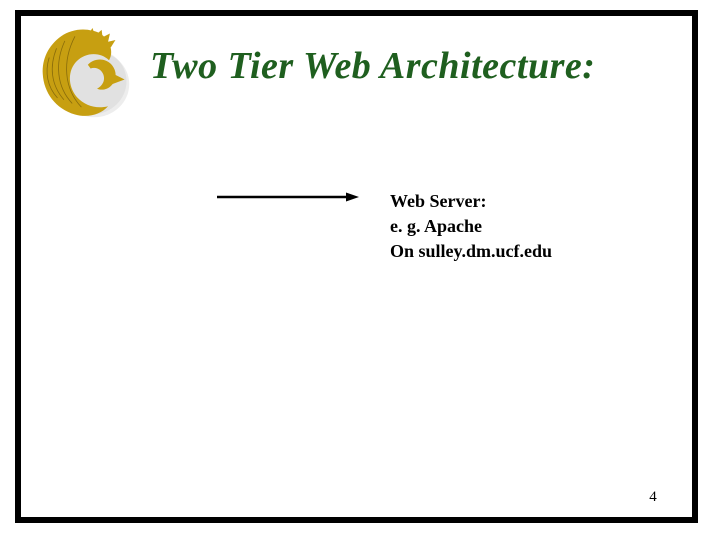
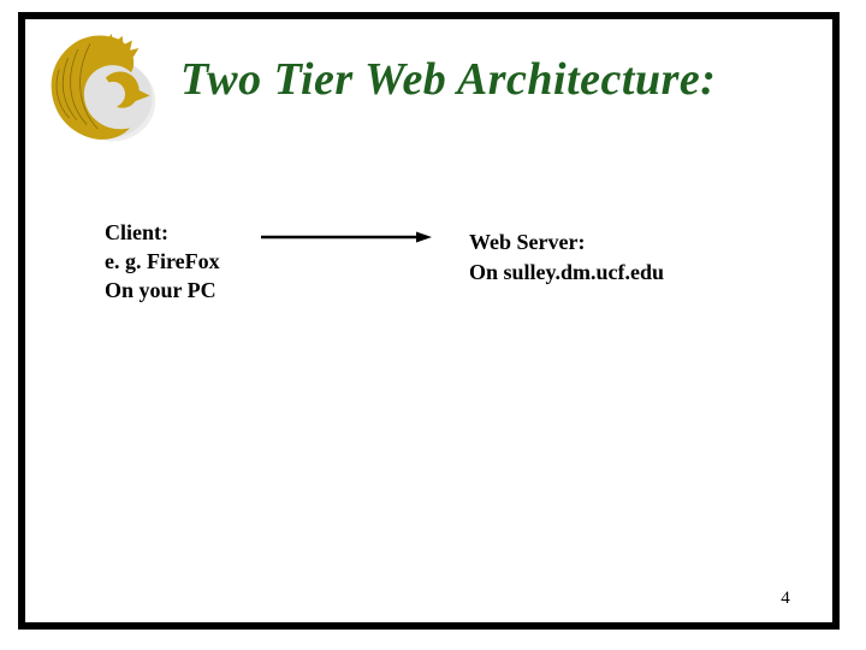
  Two Tier Web Architecture:
+ Client:
+ e. g. FireFox
+ On your PC
  Web Server:
- e. g. Apache
  On sulley.dm.ucf.edu
  4
